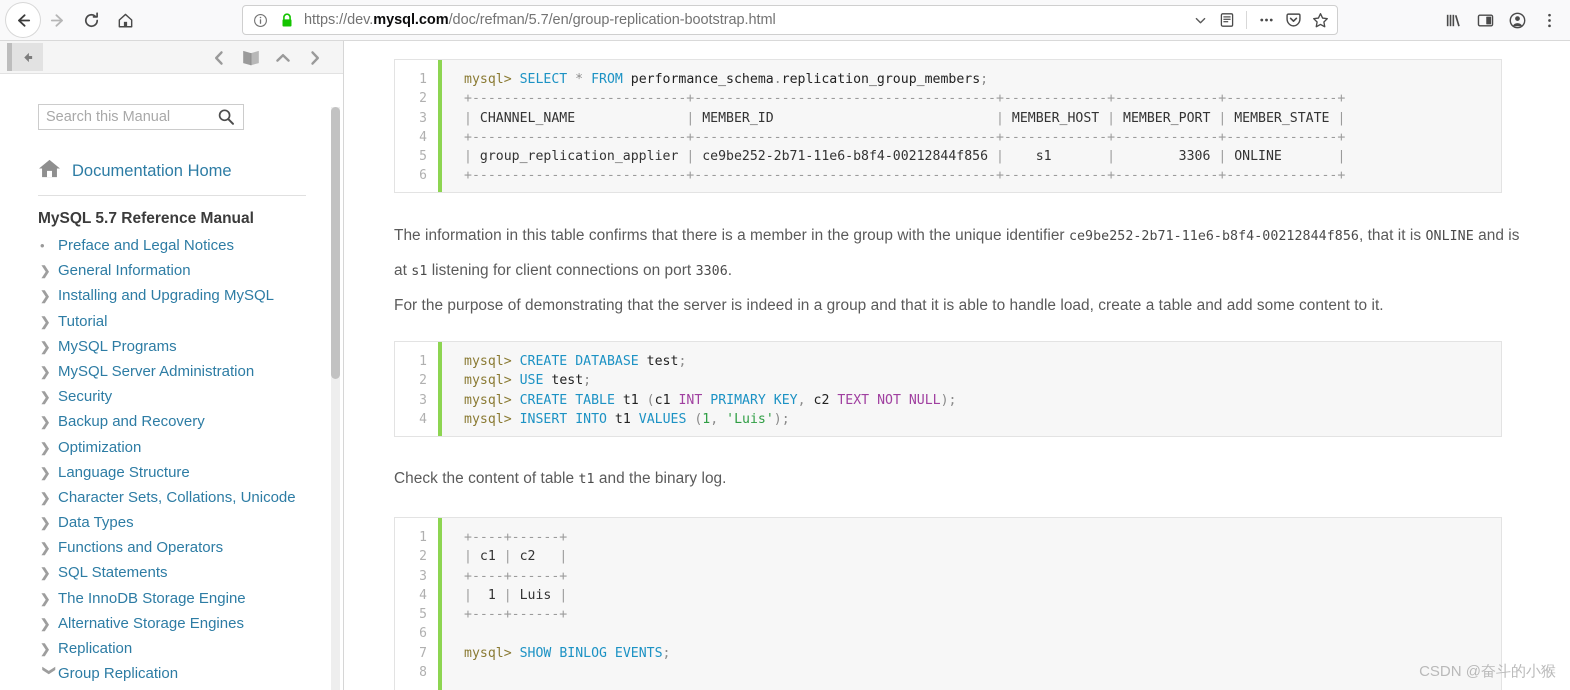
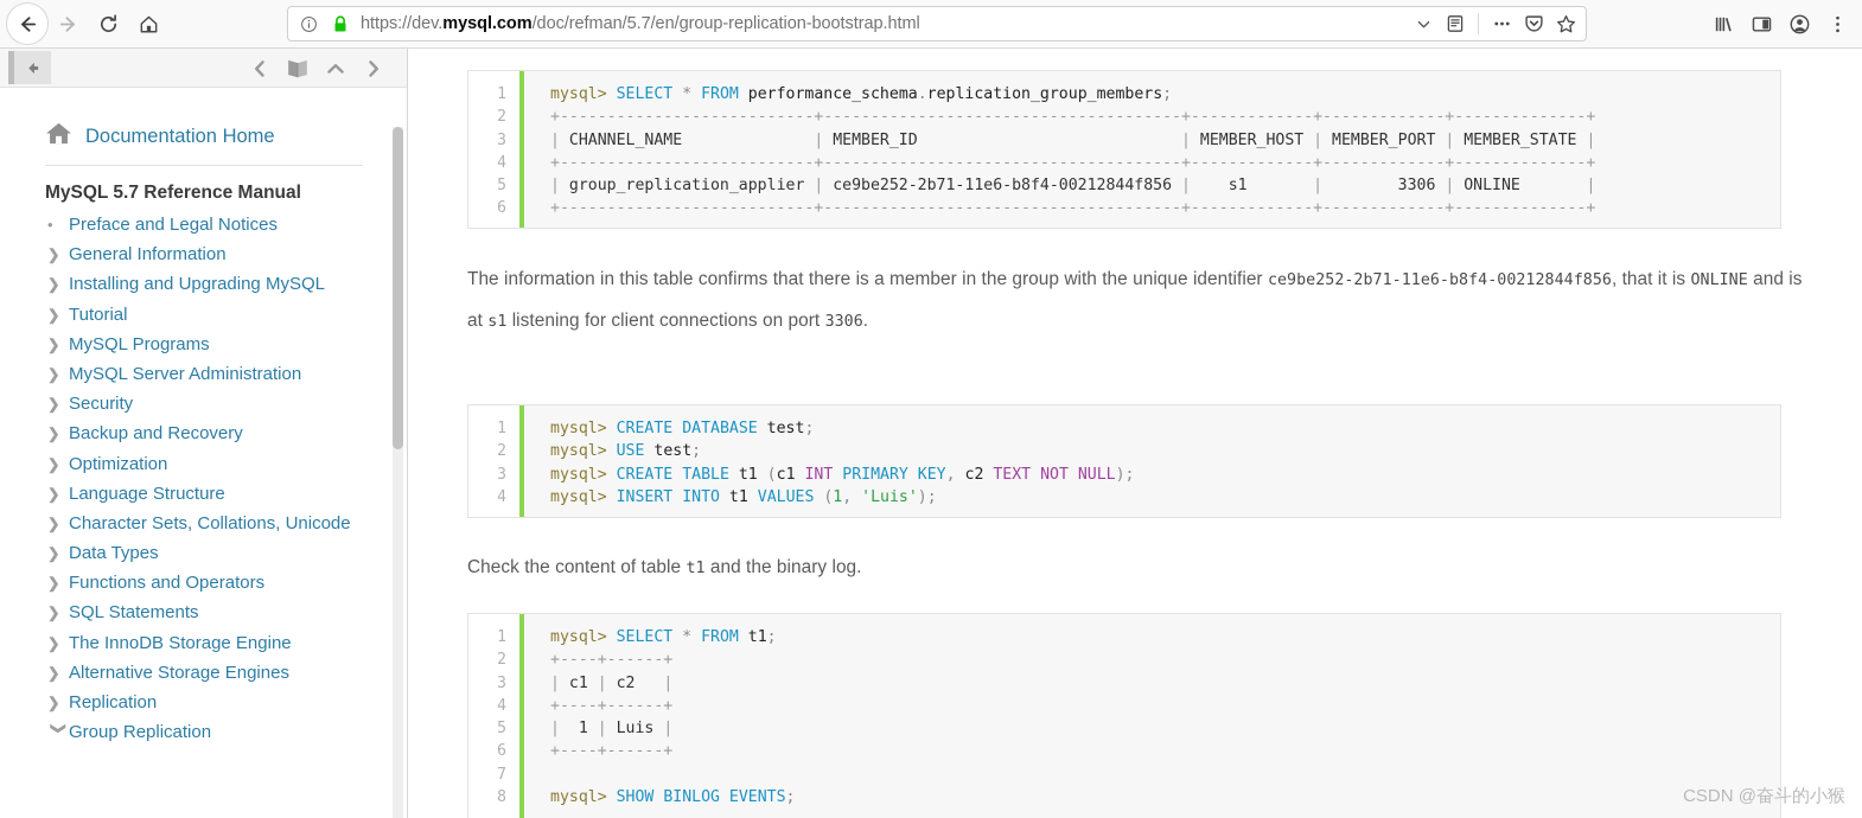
  https://dev.mysql.com/doc/refman/5.7/en/group-replication-bootstrap.html
- Search this Manual
  Documentation Home
  MySQL 5.7 Reference Manual
  •
  Preface and Legal Notices
  ❯
  General Information
  ❯
  Installing and Upgrading MySQL
  ❯
  Tutorial
  ❯
  MySQL Programs
  ❯
  MySQL Server Administration
  ❯
  Security
  ❯
  Backup and Recovery
  ❯
  Optimization
  ❯
  Language Structure
  ❯
  Character Sets, Collations, Unicode
  ❯
  Data Types
  ❯
  Functions and Operators
  ❯
  SQL Statements
  ❯
  The InnoDB Storage Engine
  ❯
  Alternative Storage Engines
  ❯
  Replication
  Group Replication
  1
  2
  3
  4
  5
  6
  mysql> SELECT * FROM performance_schema.replication_group_members;
  +---------------------------+--------------------------------------+-------------+-------------+--------------+
  | CHANNEL_NAME | MEMBER_ID | MEMBER_HOST | MEMBER_PORT | MEMBER_STATE |
  +---------------------------+--------------------------------------+-------------+-------------+--------------+
  | group_replication_applier | ce9be252-2b71-11e6-b8f4-00212844f856 | s1 | 3306 | ONLINE |
  +---------------------------+--------------------------------------+-------------+-------------+--------------+
  The information in this table confirms that there is a member in the group with the unique identifier ce9be252-2b71-11e6-b8f4-00212844f856, that it is ONLINE and is at s1 listening for client connections on port 3306.
- For the purpose of demonstrating that the server is indeed in a group and that it is able to handle load, create a table and add some content to it.
  1
  2
  3
  4
  mysql> CREATE DATABASE test;
  mysql> USE test;
  mysql> CREATE TABLE t1 (c1 INT PRIMARY KEY, c2 TEXT NOT NULL);
  mysql> INSERT INTO t1 VALUES (1, 'Luis');
  Check the content of table t1 and the binary log.
  1
  2
  3
  4
  5
  6
  7
  8
+ mysql> SELECT * FROM t1;
  +----+------+
  | c1 | c2 |
  +----+------+
  | 1 | Luis |
  +----+------+
  mysql> SHOW BINLOG EVENTS;
  CSDN @奋斗的小猴
